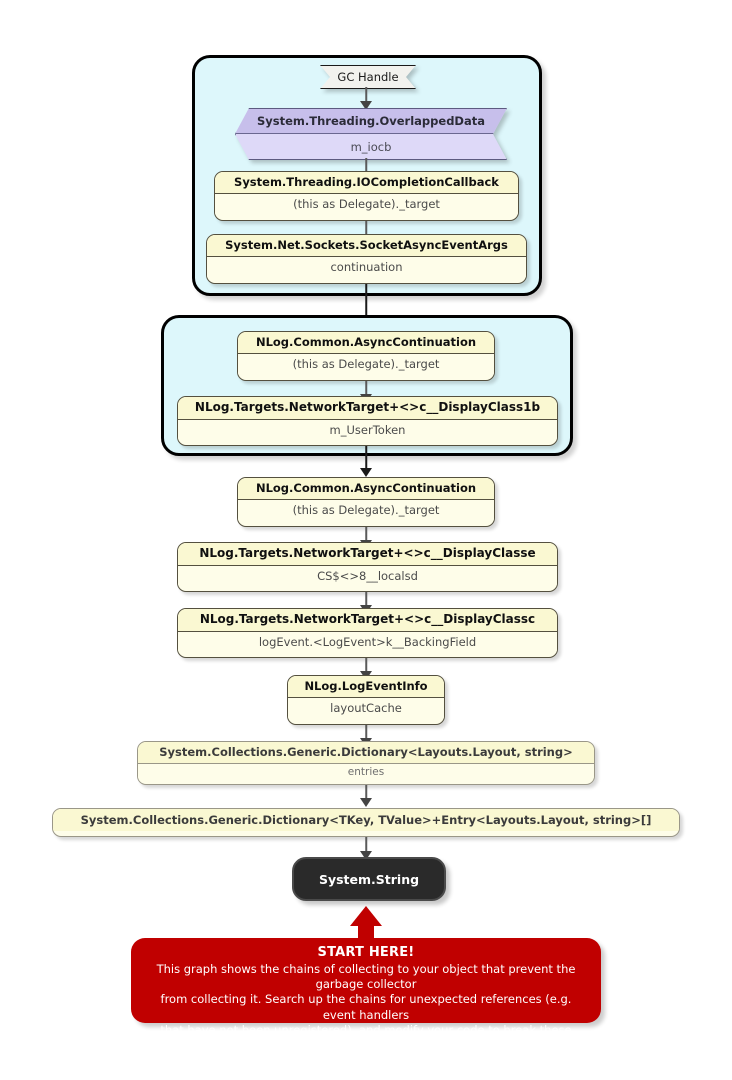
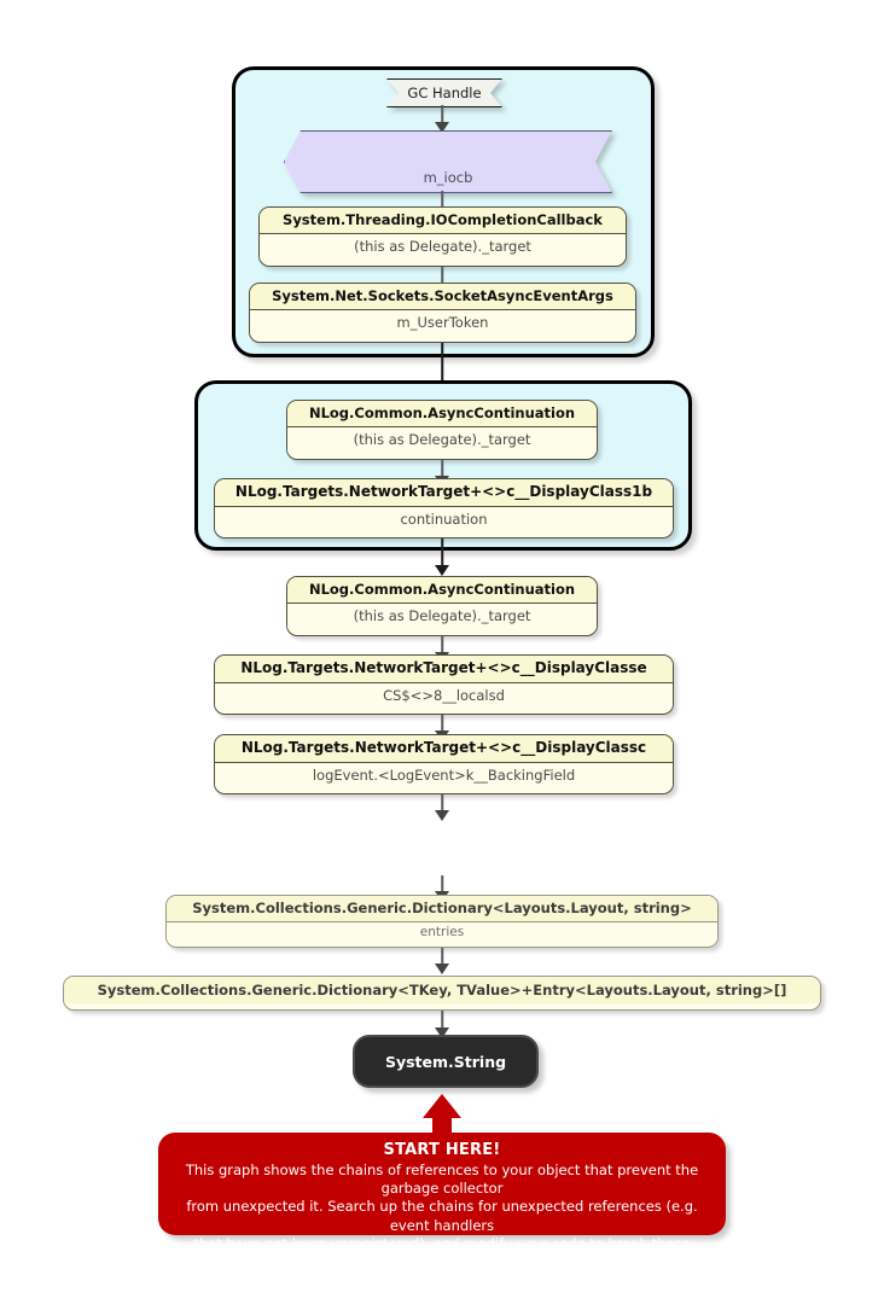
  GC Handle
- System.Threading.OverlappedData
  m_iocb
  System.Threading.IOCompletionCallback
  (this as Delegate)._target
  System.Net.Sockets.SocketAsyncEventArgs
- continuation
+ m_UserToken
  NLog.Common.AsyncContinuation
  (this as Delegate)._target
  NLog.Targets.NetworkTarget+<>c__DisplayClass1b
- m_UserToken
+ continuation
  NLog.Common.AsyncContinuation
  (this as Delegate)._target
  NLog.Targets.NetworkTarget+<>c__DisplayClasse
  CS$<>8__localsd
  NLog.Targets.NetworkTarget+<>c__DisplayClassc
  logEvent.<LogEvent>k__BackingField
- NLog.LogEventInfo
- layoutCache
  System.Collections.Generic.Dictionary<Layouts.Layout, string>
  entries
  System.Collections.Generic.Dictionary<TKey, TValue>+Entry<Layouts.Layout, string>[]
  System.String
  START HERE!
- This graph shows the chains of collecting to your object that prevent the garbage collector
+ This graph shows the chains of references to your object that prevent the garbage collector
- from collecting it. Search up the chains for unexpected references (e.g. event handlers
+ from unexpected it. Search up the chains for unexpected references (e.g. event handlers
  that have not been unregistered), and modify your code to break these
